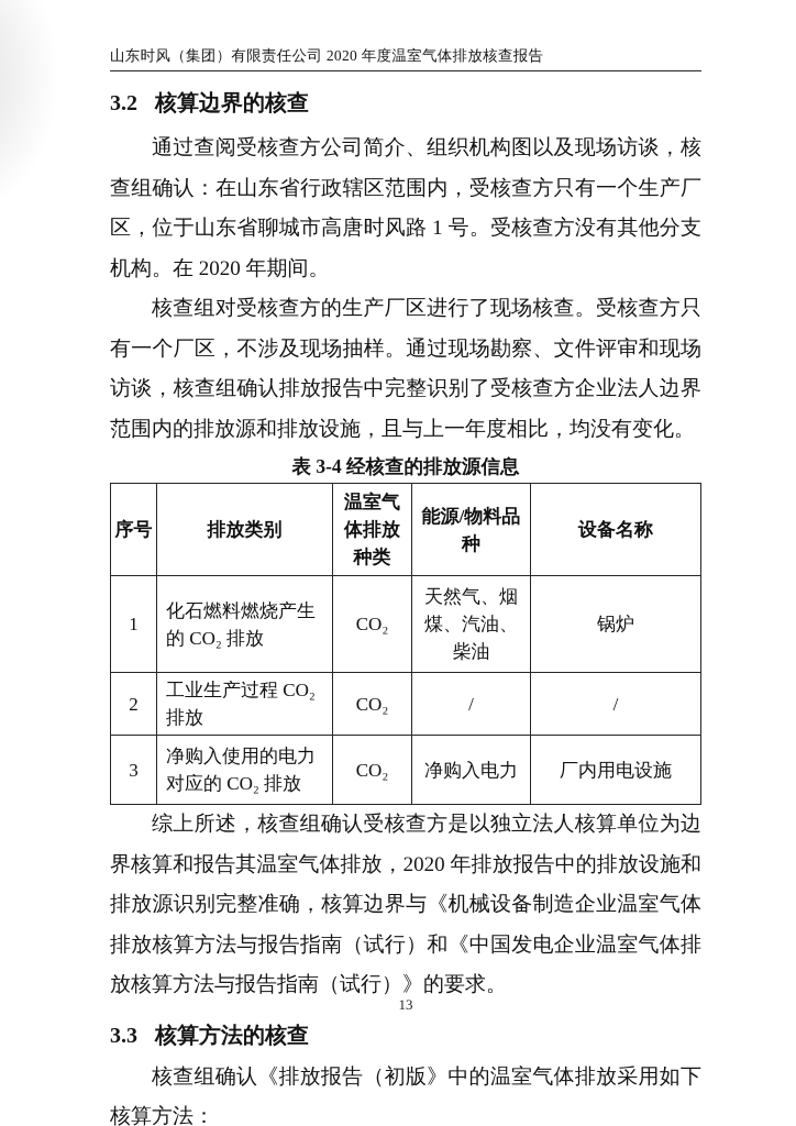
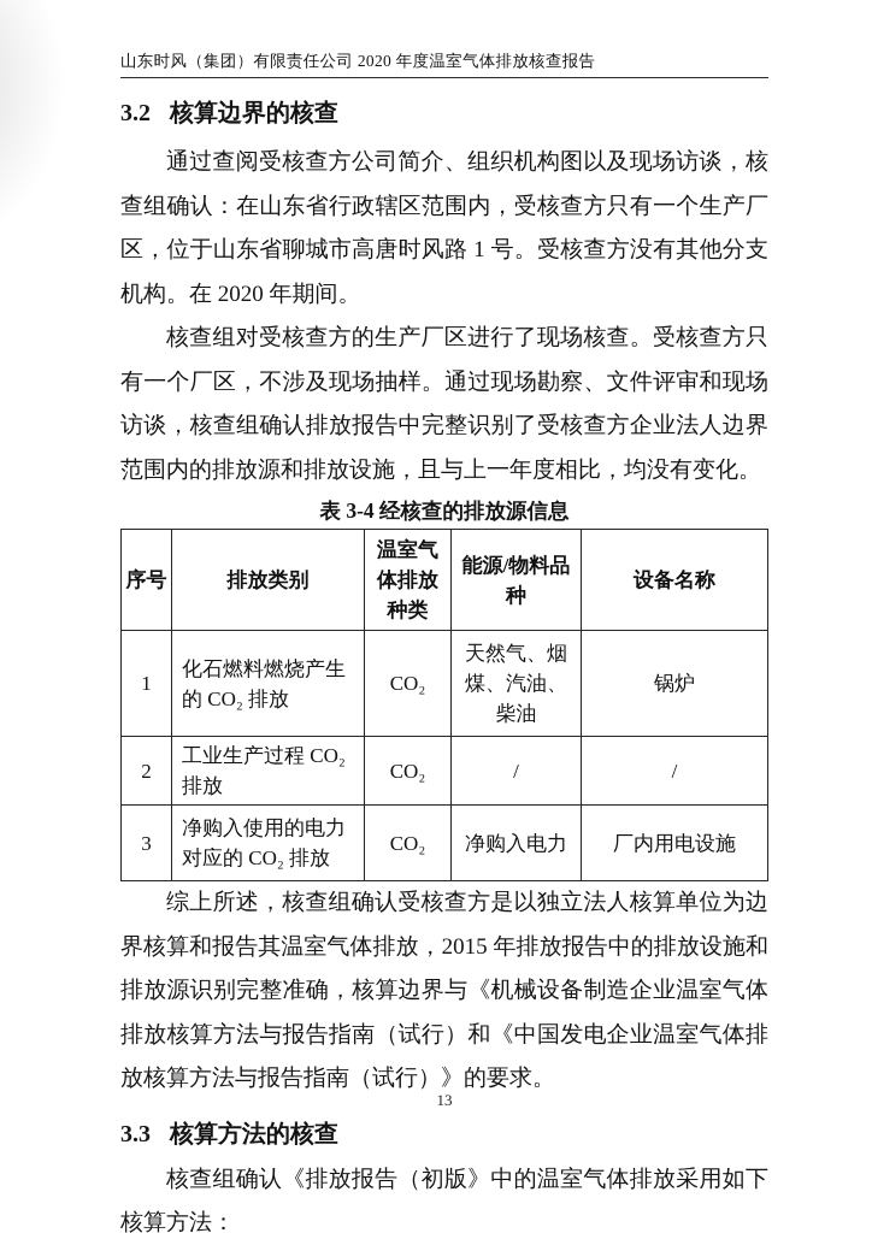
  东时风（集团）有限责任公司 2020 年度温室气体排放核查报告
  2 核算边界的核查
  通过查阅受核查方公司简介、组织机构图以及现场访谈，核组确认：在山东省行政辖区范围内，受核查方只有一个生产厂，位于山东省聊城市高唐时风路 1 号。受核查方没有其他分支构。在 2020 年期间。
  核查组对受核查方的生产厂区进行了现场核查。受核查方只有一个厂区，不涉及现场抽样。通过现场勘察、文件评审和现场访谈，核查组确认排放报告中完整识别了受核查方企业法人边界范围内的排放源和排放设施，且与上一年度相比，均没有变化。
  表 3-4 经核查的排放源信息
  序号	排放类别	温室气体排放种类	能源/物料品种	设备名称
  1	化石燃料燃烧产生的 CO₂ 排放	CO₂	天然气、烟煤、汽油、柴油	锅炉
  2	工业生产过程 CO₂ 排放	CO₂	/	/
  3	净购入使用的电力对应的 CO₂ 排放	CO₂	净购入电力	厂内用电设施
- 综上所述，核查组确认受核查方是以独立法人核算单位为边界核算和报告其温室气体排放，2020 年排放报告中的排放设施和排放源识别完整准确，核算边界与《机械设备制造企业温室气体排放核算方法与报告指南（试行）和《中国发电企业温室气体排放核算方法与报告指南（试行）》的要求。
+ 综上所述，核查组确认受核查方是以独立法人核算单位为边界核算和报告其温室气体排放，2015 年排放报告中的排放设施和排放源识别完整准确，核算边界与《机械设备制造企业温室气体排放核算方法与报告指南（试行）和《中国发电企业温室气体排放核算方法与报告指南（试行）》的要求。
  3.3 核算方法的核查
  核查组确认《排放报告（初版》中的温室气体排放采用如下核算方法：
  13
